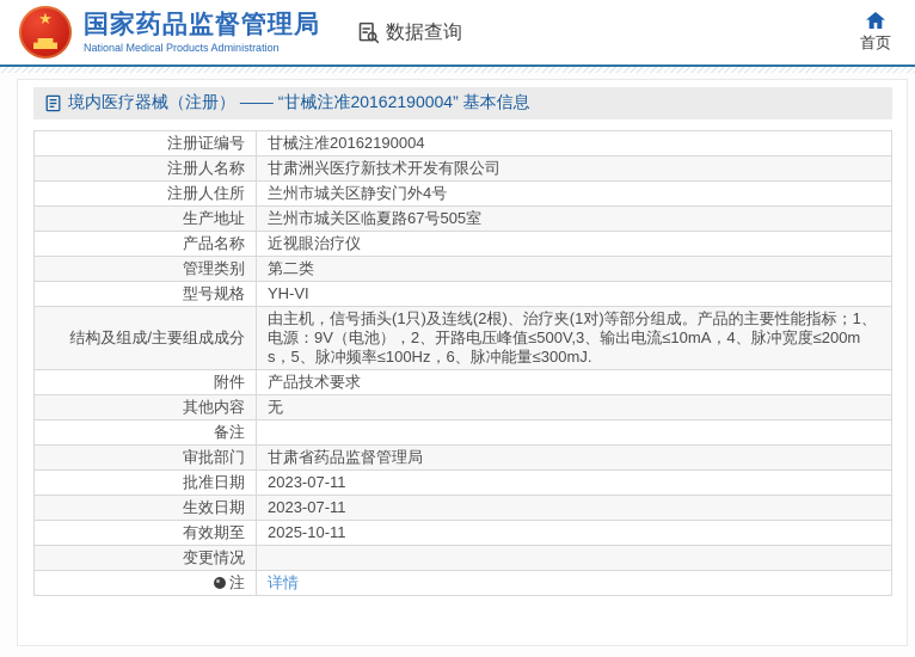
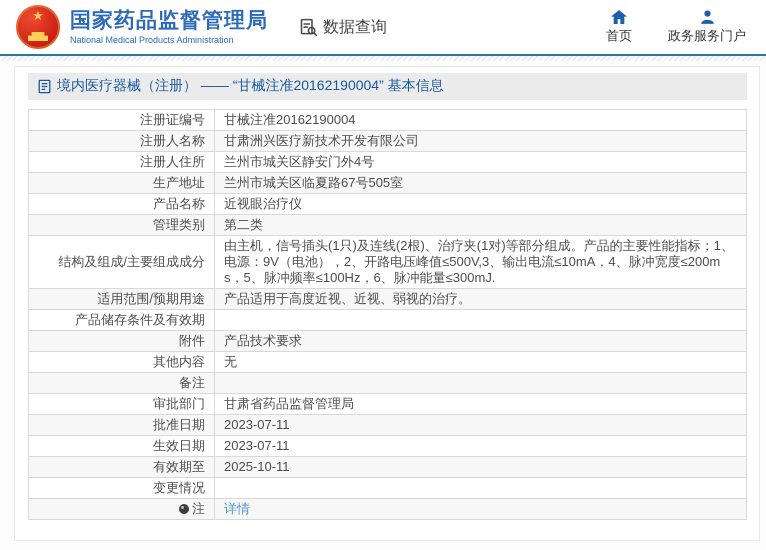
  ★
  国家药品监督管理局
  National Medical Products Administration
  数据查询
  首页
+ 政务服务门户
  境内医疗器械（注册） —— “甘械注准20162190004” 基本信息
  注册证编号	甘械注准20162190004
  注册人名称	甘肃洲兴医疗新技术开发有限公司
  注册人住所	兰州市城关区静安门外4号
  生产地址	兰州市城关区临夏路67号505室
  产品名称	近视眼治疗仪
  管理类别	第二类
- 型号规格	YH-VI
  结构及组成/主要组成成分	由主机，信号插头(1只)及连线(2根)、治疗夹(1对)等部分组成。产品的主要性能指标；1、电源：9V（电池），2、开路电压峰值≤500V,3、输出电流≤10mA，4、脉冲宽度≤200ms，5、脉冲频率≤100Hz，6、脉冲能量≤300mJ.
+ 适用范围/预期用途	产品适用于高度近视、近视、弱视的治疗。
+ 产品储存条件及有效期
  附件	产品技术要求
  其他内容	无
  备注
  审批部门	甘肃省药品监督管理局
  批准日期	2023-07-11
  生效日期	2023-07-11
  有效期至	2025-10-11
  变更情况
  注	详情
